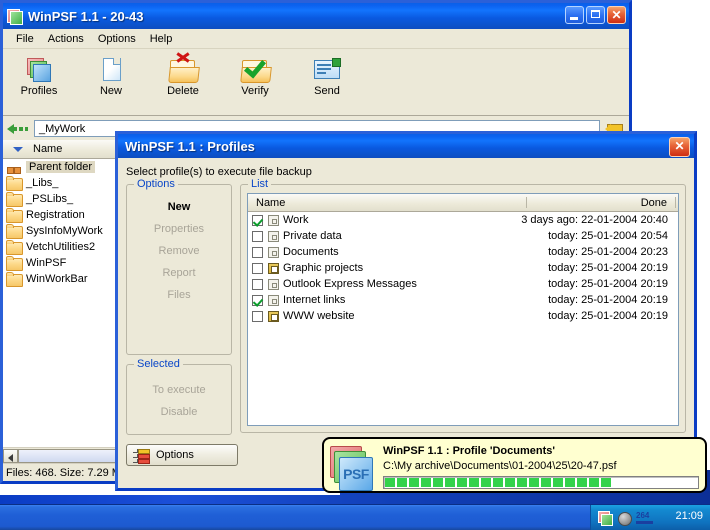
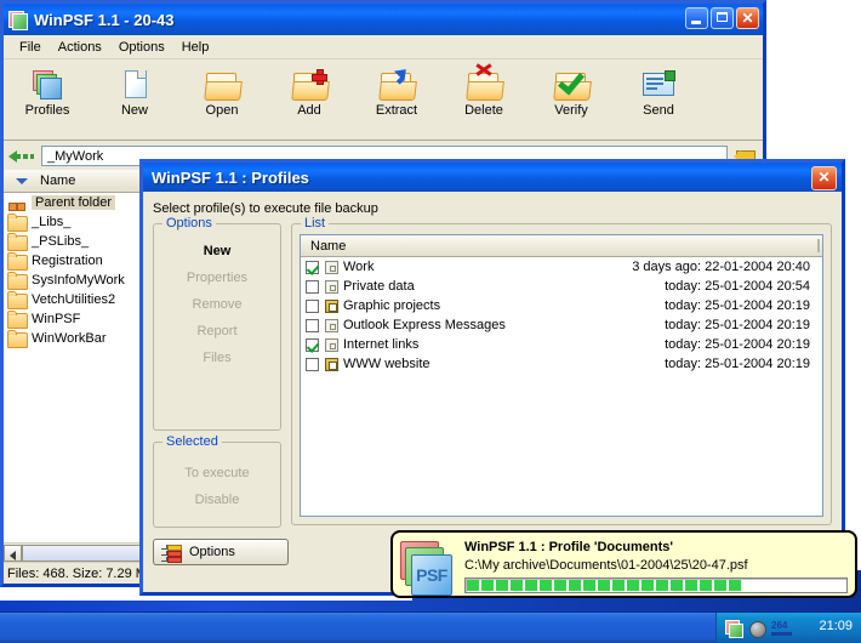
  WinPSF 1.1 - 20-43
  ✕
  File
  Actions
  Options
  Help
  Profiles
  New
+ Open
+ Add
+ Extract
  Delete
  Verify
  Send
  _MyWork
  Name
  Parent folder
  _Libs_
  _PSLibs_
  Registration
  SysInfoMyWork
  VetchUtilities2
  WinPSF
  WinWorkBar
  Files: 468. Size: 7.29
  WinPSF 1.1 : Profiles
  ✕
  Select profile(s) to execute file backup
  Options
  New
  Properties
  Remove
  Report
  Files
  Selected
  To execute
  Disable
  List
  Name
- Done
  Work
  3 days ago: 22-01-2004 20:40
  Private data
  today: 25-01-2004 20:54
- Documents
- today: 25-01-2004 20:23
  Graphic projects
  today: 25-01-2004 20:19
  Outlook Express Messages
  today: 25-01-2004 20:19
  Internet links
  today: 25-01-2004 20:19
  WWW website
  today: 25-01-2004 20:19
  Options
  PSF
  WinPSF 1.1 : Profile 'Documents'
  C:\My archive\Documents\01-2004\25\20-47.psf
  264
  21:09
